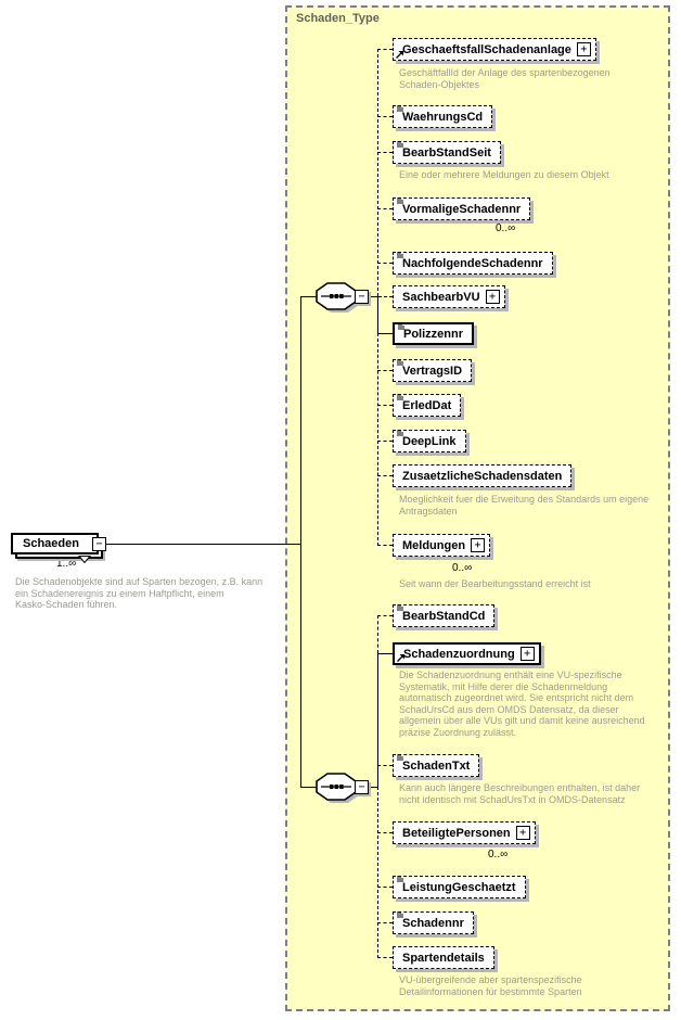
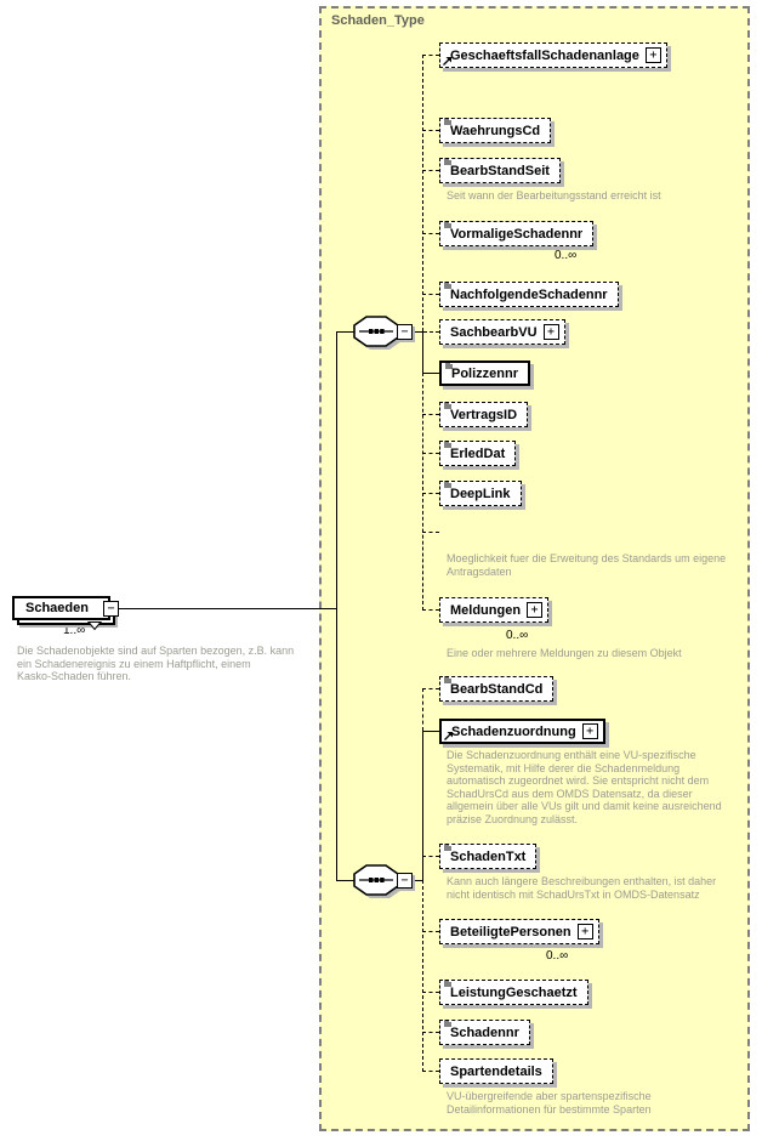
  Schaden_Type
  −
  −
  Schaeden
  −
  1..∞
  Die Schadenobjekte sind auf Sparten bezogen, z.B. kann
  ein Schadenereignis zu einem Haftpflicht, einem
  Kasko-Schaden führen.
  GeschaeftsfallSchadenanlage
  +
- GeschäftfallId der Anlage des spartenbezogenen
- Schaden-Objektes
  WaehrungsCd
  BearbStandSeit
- Eine oder mehrere Meldungen zu diesem Objekt
+ Seit wann der Bearbeitungsstand erreicht ist
  VormaligeSchadennr
  0..∞
  NachfolgendeSchadennr
  SachbearbVU
  +
  Polizzennr
  VertragsID
  ErledDat
  DeepLink
- ZusaetzlicheSchadensdaten
  Moeglichkeit fuer die Erweitung des Standards um eigene
  Antragsdaten
  Meldungen
  +
  0..∞
- Seit wann der Bearbeitungsstand erreicht ist
+ Eine oder mehrere Meldungen zu diesem Objekt
  BearbStandCd
  Schadenzuordnung
  +
  Die Schadenzuordnung enthält eine VU-spezifische
  Systematik, mit Hilfe derer die Schadenmeldung
  automatisch zugeordnet wird. Sie entspricht nicht dem
  SchadUrsCd aus dem OMDS Datensatz, da dieser
  allgemein über alle VUs gilt und damit keine ausreichend
  präzise Zuordnung zulässt.
  SchadenTxt
  Kann auch längere Beschreibungen enthalten, ist daher
  nicht identisch mit SchadUrsTxt in OMDS-Datensatz
  BeteiligtePersonen
  +
  0..∞
  LeistungGeschaetzt
  Schadennr
  Spartendetails
  VU-übergreifende aber spartenspezifische
  Detailinformationen für bestimmte Sparten
